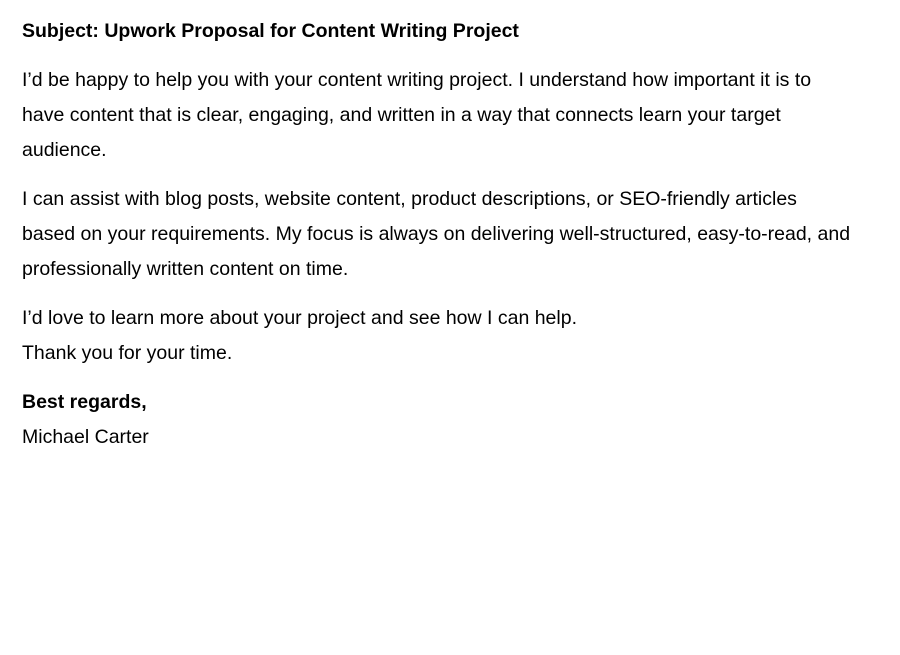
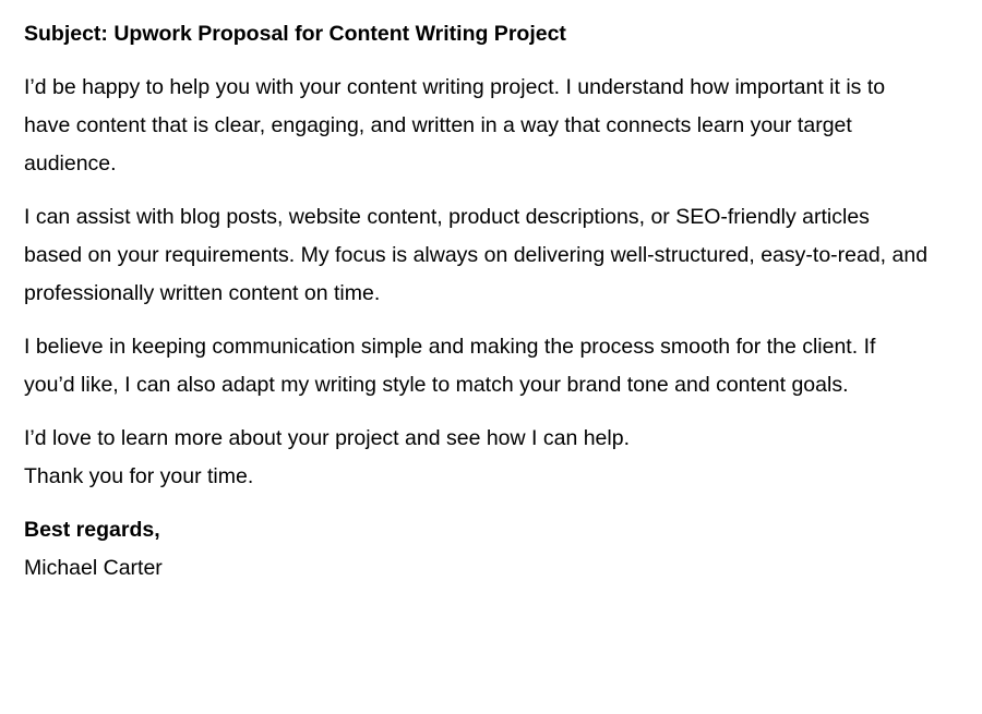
  Subject: Upwork Proposal for Content Writing Project
  I’d be happy to help you with your content writing project. I understand how important it is to have content that is clear, engaging, and written in a way that connects learn your target audience.
  I can assist with blog posts, website content, product descriptions, or SEO-friendly articles based on your requirements. My focus is always on delivering well-structured, easy-to-read, and professionally written content on time.
+ I believe in keeping communication simple and making the process smooth for the client. If you’d like, I can also adapt my writing style to match your brand tone and content goals.
  I’d love to learn more about your project and see how I can help.
  Thank you for your time.
  Best regards,
  Michael Carter
